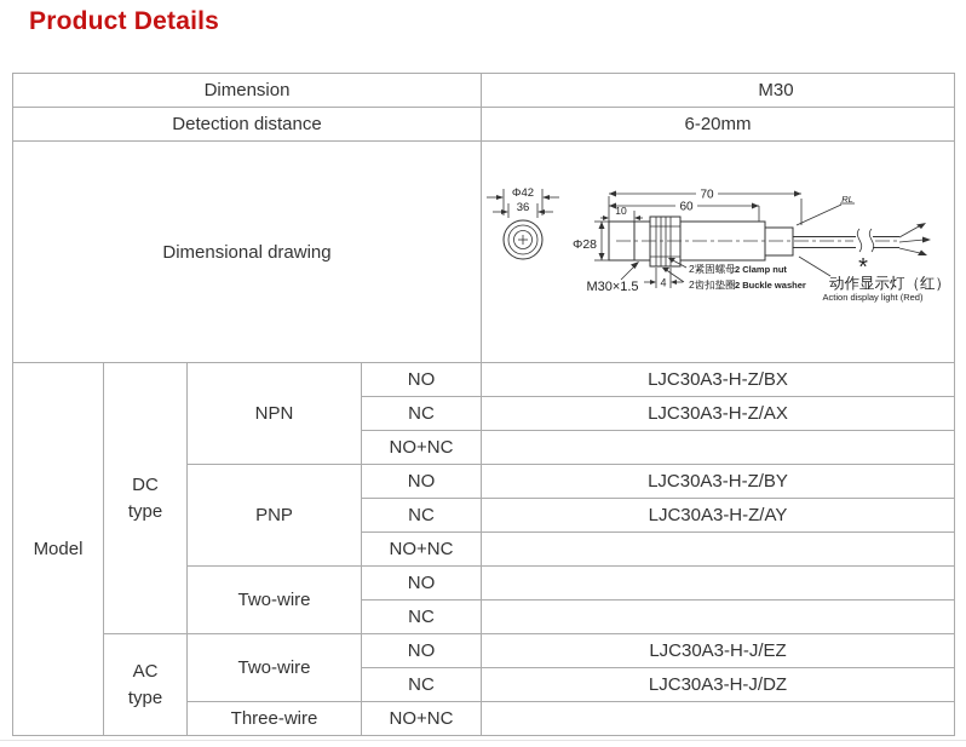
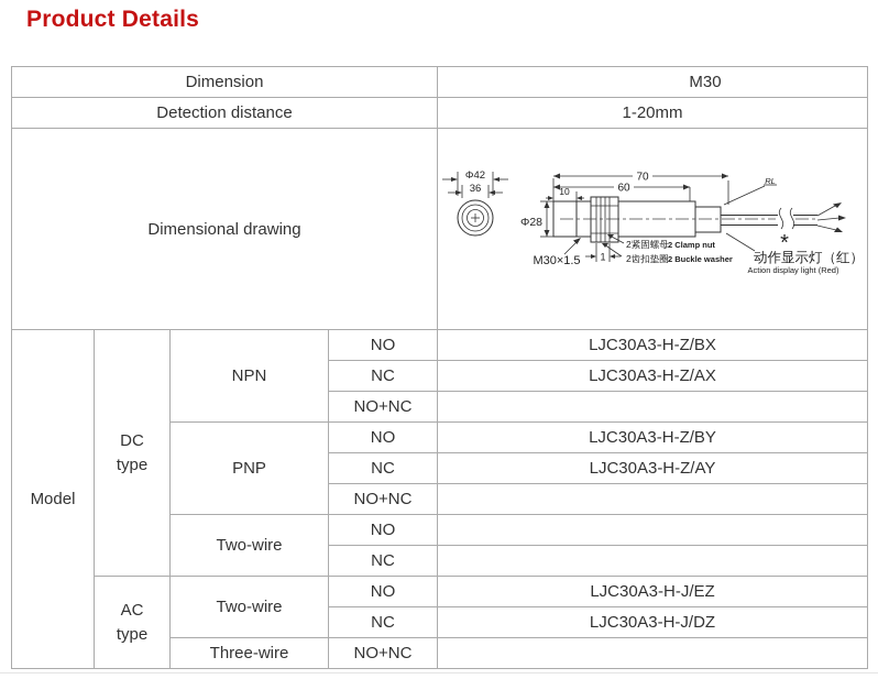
  Product Details
  Dimension	M30
- Detection distance	6-20mm
+ Detection distance	1-20mm
- Dimensional drawing	Φ42 36 70 60 10 Φ28 4 M30×1.5 2紧固螺母 2 Clamp nut 2齿扣垫圈 2 Buckle washer RL * 动作显示灯（红） Action display light (Red)
+ Dimensional drawing	Φ42 36 70 60 10 Φ28 1 M30×1.5 2紧固螺母 2 Clamp nut 2齿扣垫圈 2 Buckle washer RL * 动作显示灯（红） Action display light (Red)
  Model	DC type	NPN	NO	LJC30A3-H-Z/BX
  NC	LJC30A3-H-Z/AX
  NO+NC
  PNP	NO	LJC30A3-H-Z/BY
  NC	LJC30A3-H-Z/AY
  NO+NC
  Two-wire	NO
  NC
  AC type	Two-wire	NO	LJC30A3-H-J/EZ
  NC	LJC30A3-H-J/DZ
  Three-wire	NO+NC
